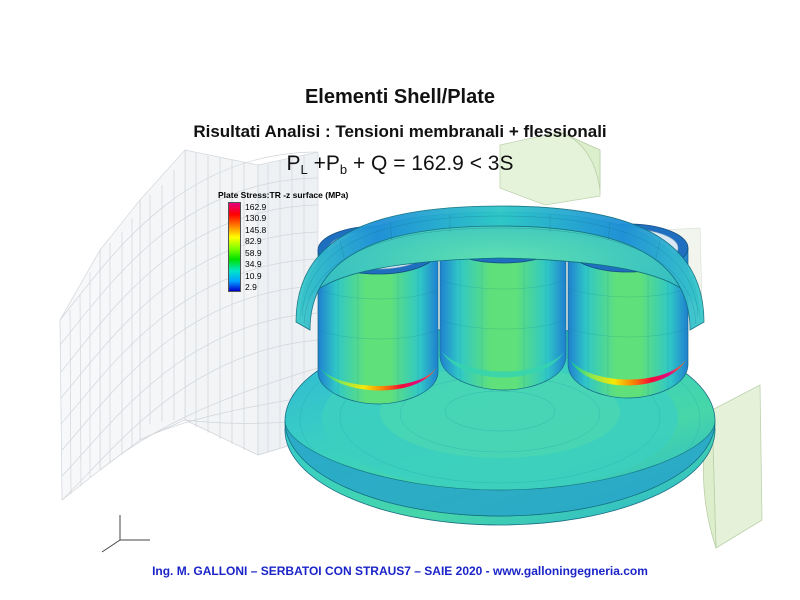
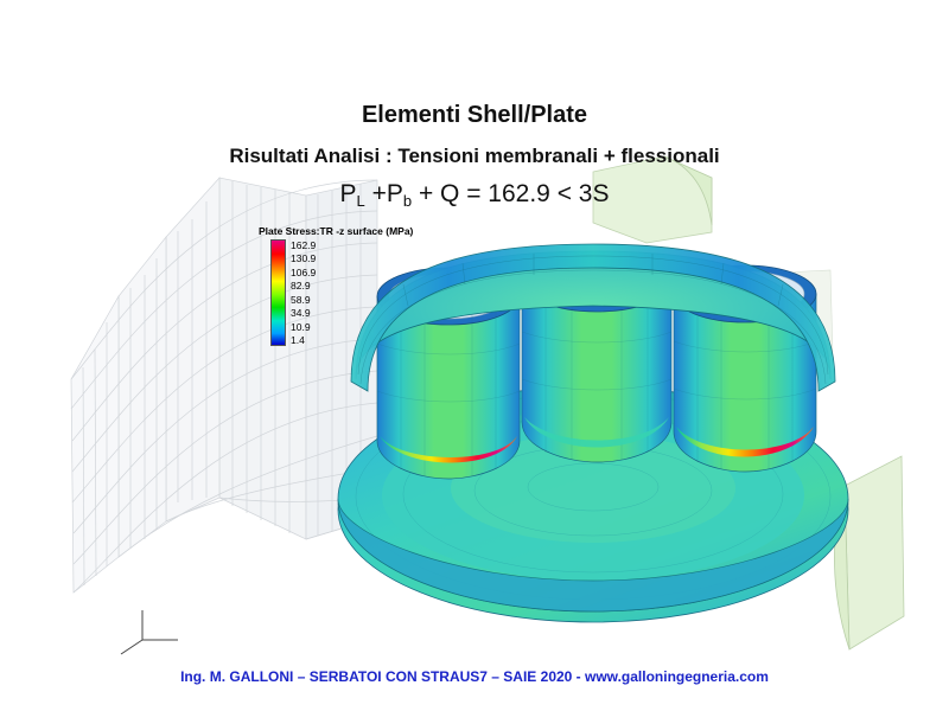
  Elementi Shell/Plate
  Risultati Analisi : Tensioni membranali + flessionali
  PL +Pb + Q = 162.9 < 3S
  Plate Stress:TR -z surface (MPa)
  162.9
  130.9
- 145.8
+ 106.9
  82.9
  58.9
  34.9
  10.9
- 2.9
+ 1.4
  Ing. M. GALLONI – SERBATOI CON STRAUS7 – SAIE 2020 - www.galloningegneria.com
